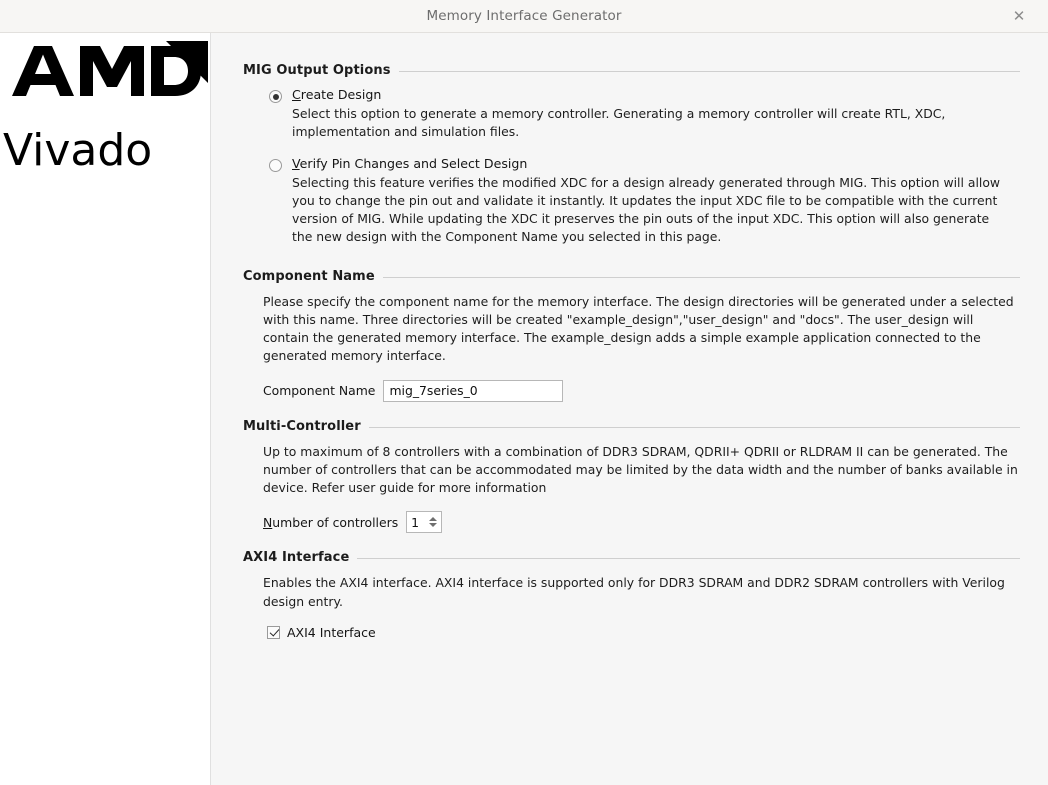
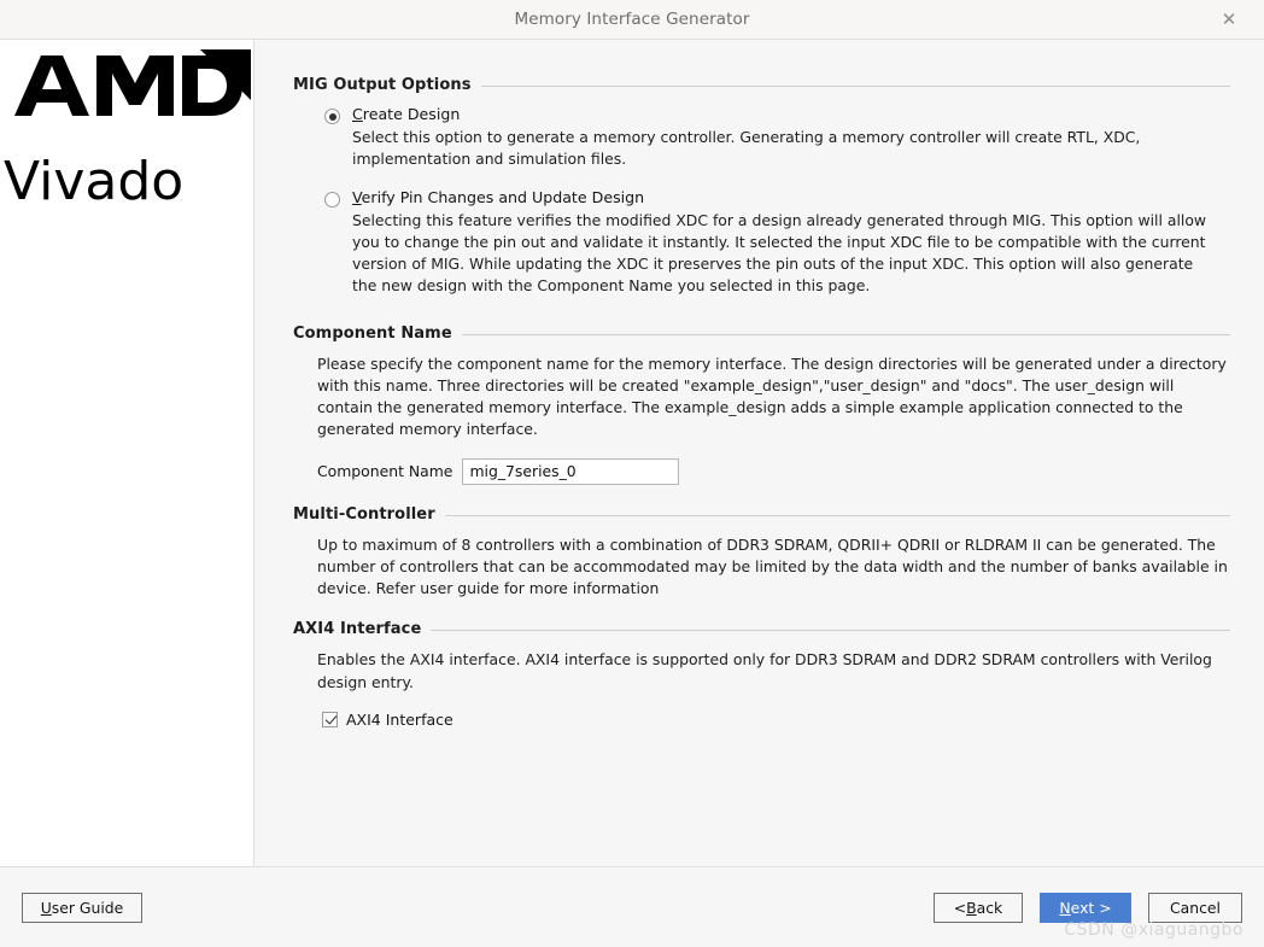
  Memory Interface Generator
  ✕
  Vivado
  MIG Output Options
  Create Design
  Select this option to generate a memory controller. Generating a memory controller will create RTL, XDC, implementation and simulation files.
- Verify Pin Changes and Select Design
+ Verify Pin Changes and Update Design
- Selecting this feature verifies the modified XDC for a design already generated through MIG. This option will allow you to change the pin out and validate it instantly. It updates the input XDC file to be compatible with the current version of MIG. While updating the XDC it preserves the pin outs of the input XDC. This option will also generate the new design with the Component Name you selected in this page.
+ Selecting this feature verifies the modified XDC for a design already generated through MIG. This option will allow you to change the pin out and validate it instantly. It selected the input XDC file to be compatible with the current version of MIG. While updating the XDC it preserves the pin outs of the input XDC. This option will also generate the new design with the Component Name you selected in this page.
  Component Name
- Please specify the component name for the memory interface. The design directories will be generated under a selected with this name. Three directories will be created "example_design","user_design" and "docs". The user_design will contain the generated memory interface. The example_design adds a simple example application connected to the generated memory interface.
+ Please specify the component name for the memory interface. The design directories will be generated under a directory with this name. Three directories will be created "example_design","user_design" and "docs". The user_design will contain the generated memory interface. The example_design adds a simple example application connected to the generated memory interface.
  Component Name
  mig_7series_0
  Multi-Controller
  Up to maximum of 8 controllers with a combination of DDR3 SDRAM, QDRII+ QDRII or RLDRAM II can be generated. The number of controllers that can be accommodated may be limited by the data width and the number of banks available in device. Refer user guide for more information
- Number of controllers
- 1
  AXI4 Interface
  Enables the AXI4 interface. AXI4 interface is supported only for DDR3 SDRAM and DDR2 SDRAM controllers with Verilog design entry.
  AXI4 Interface
+ U
+ ser Guide
+ <
+ B
+ ack
+ N
+ ext >
+ Cancel
+ CSDN @xiaguangbo
